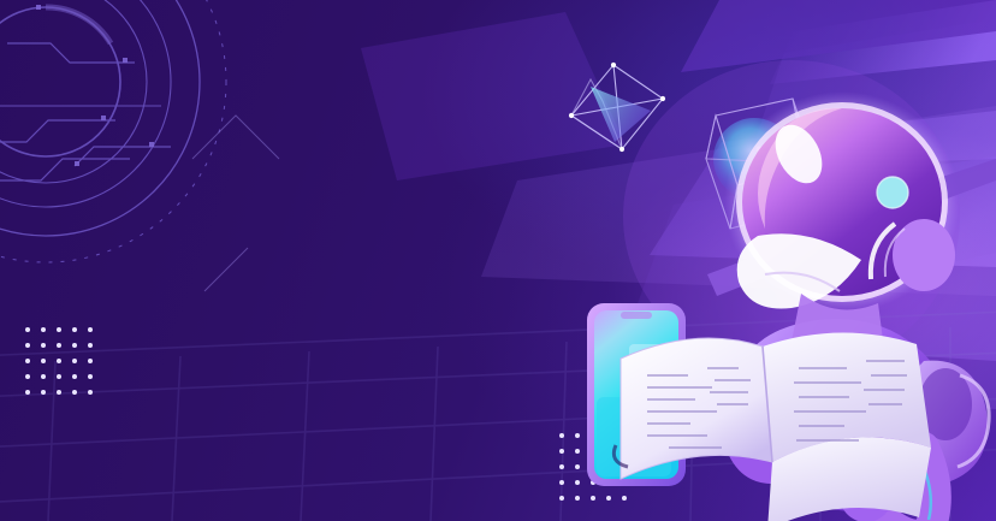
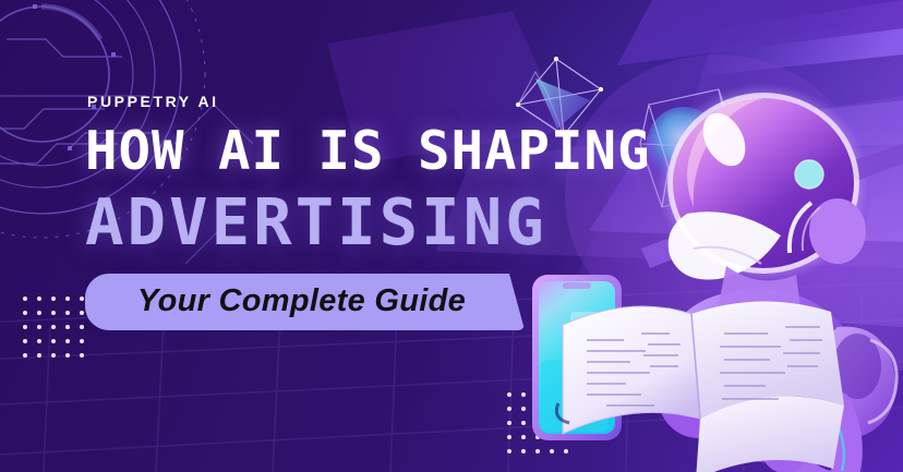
+ PUPPETRY AI
+ HOW AI IS SHAPING
+ ADVERTISING
+ Your Complete Guide
